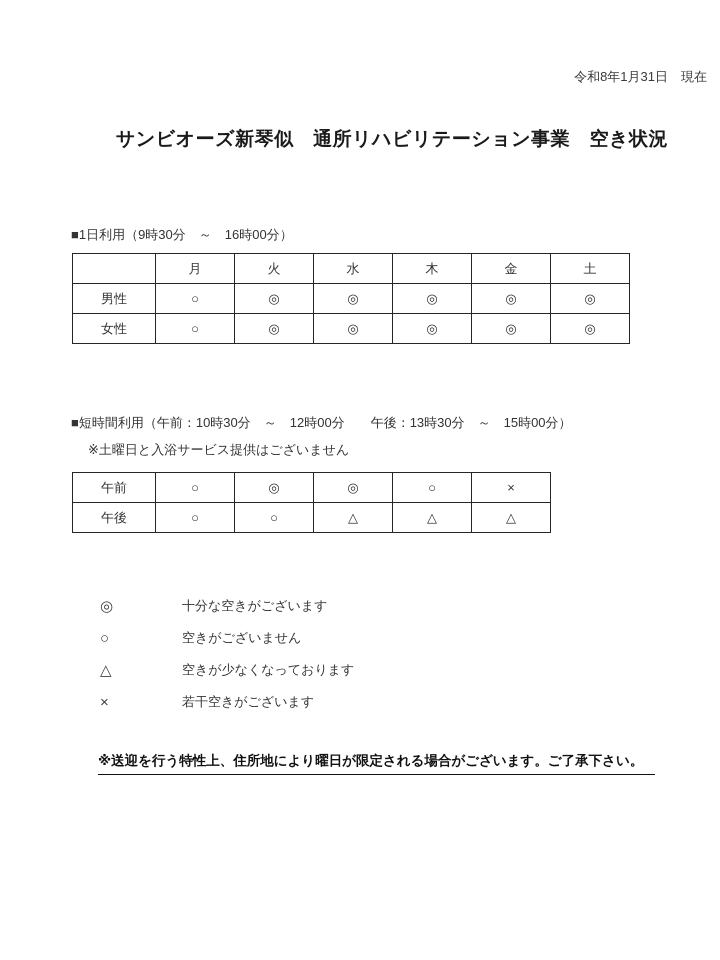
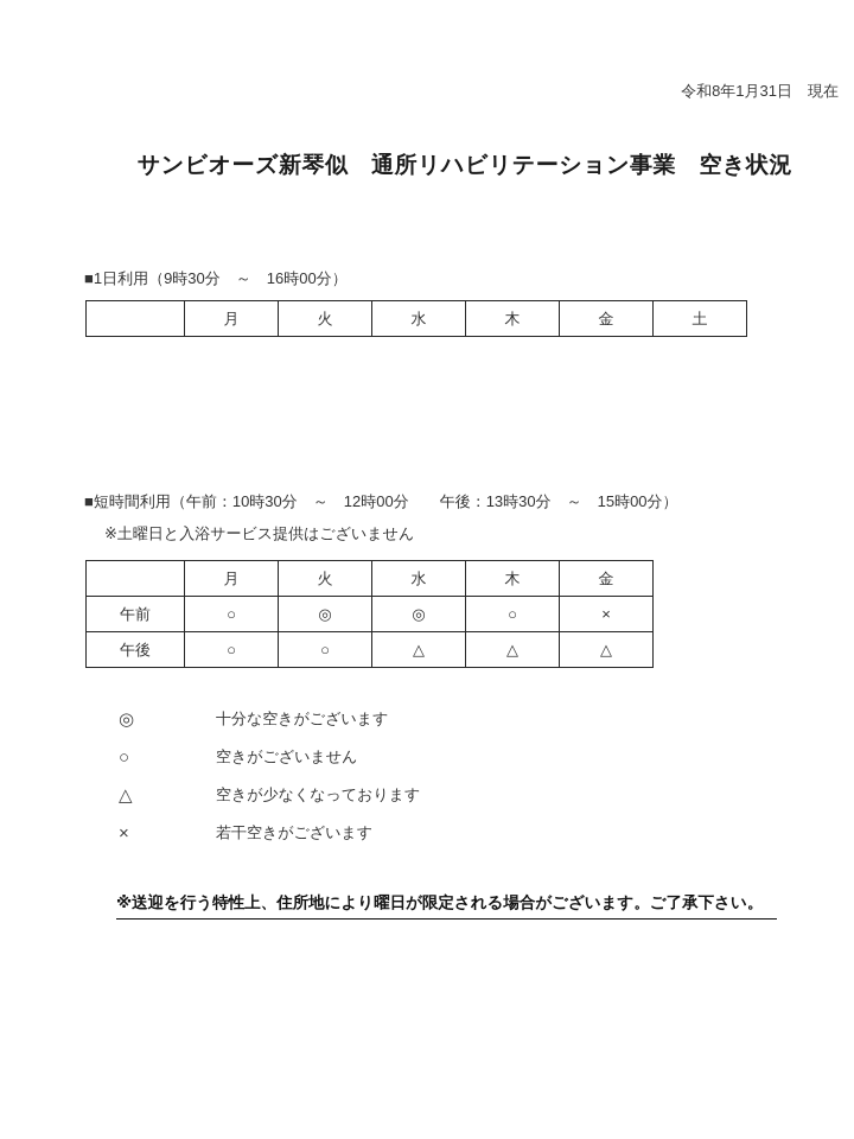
  令和8年1月31日 現在
  サンビオーズ新琴似 通所リハビリテーション事業 空き状況
  ■1日利用（9時30分 ～ 16時00分）
  	月	火	水	木	金	土
- 男性	○	◎	◎	◎	◎	◎
- 女性	○	◎	◎	◎	◎	◎
  ■短時間利用（午前：10時30分 ～ 12時00分 午後：13時30分 ～ 15時00分）
  ※土曜日と入浴サービス提供はございません
+ 	月	火	水	木	金
  午前	○	◎	◎	○	×
  午後	○	○	△	△	△
  ◎
  十分な空きがございます
  ○
  空きがございません
  △
  空きが少なくなっております
  ×
  若干空きがございます
  ※送迎を行う特性上、住所地により曜日が限定される場合がございます。ご了承下さい。
